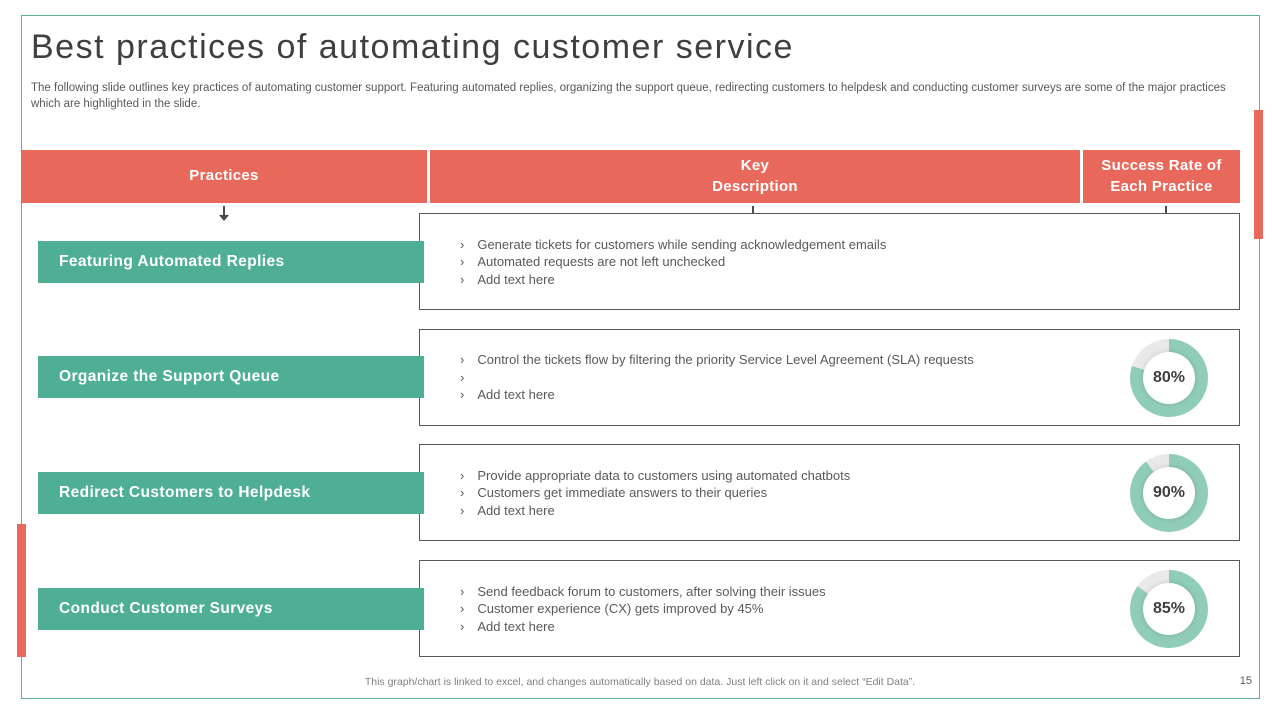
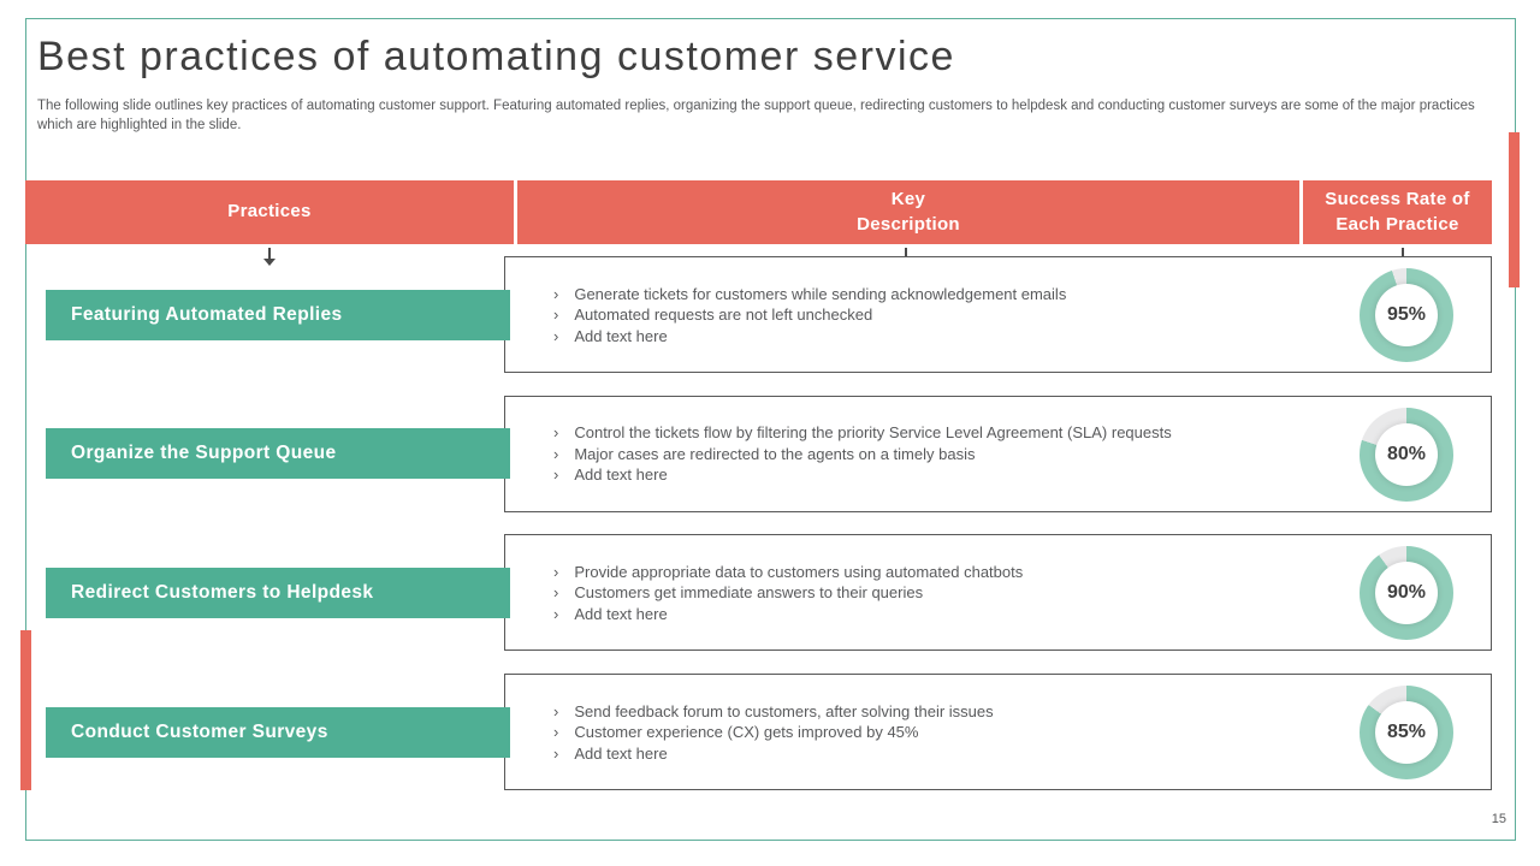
  Best practices of automating customer service
  The following slide outlines key practices of automating customer support. Featuring automated replies, organizing the support queue, redirecting customers to helpdesk and conducting customer surveys are some of the major practices which are highlighted in the slide.
  Practices
  Key
  Description
  Success Rate of
  Each Practice
  ›
  Generate tickets for customers while sending acknowledgement emails
  ›
  Automated requests are not left unchecked
  ›
  Add text here
+ 95%
  Featuring Automated Replies
  ›
  Control the tickets flow by filtering the priority Service Level Agreement (SLA) requests
  ›
+ Major cases are redirected to the agents on a timely basis
  ›
  Add text here
  80%
  Organize the Support Queue
  ›
  Provide appropriate data to customers using automated chatbots
  ›
  Customers get immediate answers to their queries
  ›
  Add text here
  90%
  Redirect Customers to Helpdesk
  ›
  Send feedback forum to customers, after solving their issues
  ›
  Customer experience (CX) gets improved by 45%
  ›
  Add text here
  85%
  Conduct Customer Surveys
- This graph/chart is linked to excel, and changes automatically based on data. Just left click on it and select “Edit Data”.
  15
